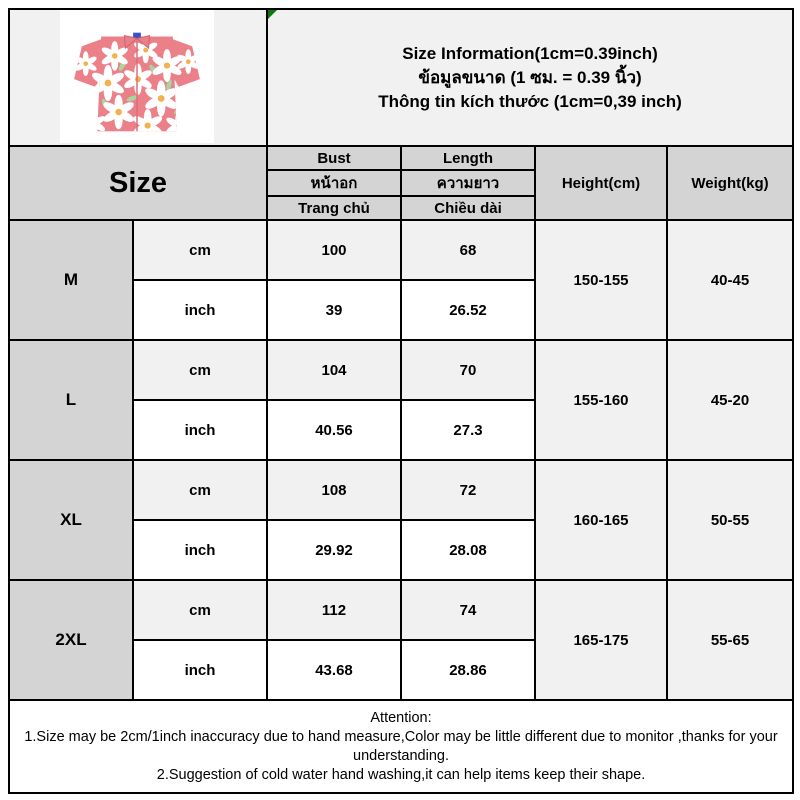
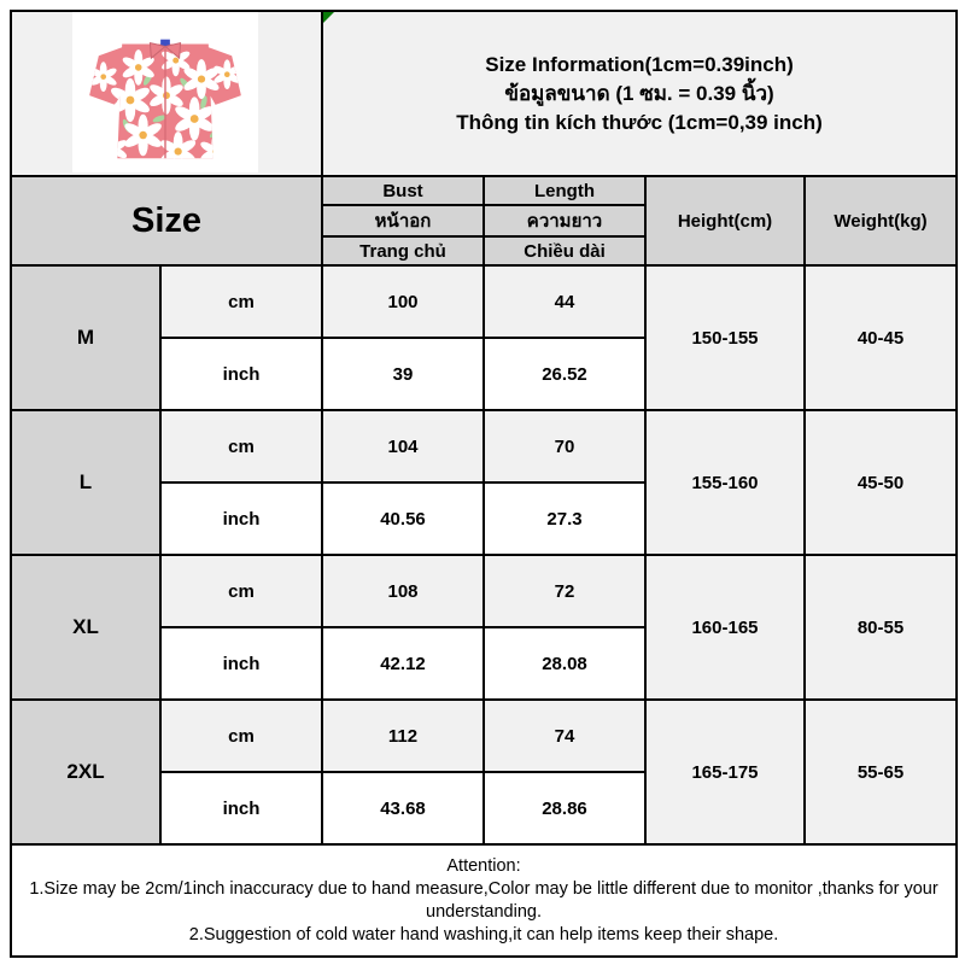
  	Size Information(1cm=0.39inch) ข้อมูลขนาด (1 ซม. = 0.39 นิ้ว) Thông tin kích thước (1cm=0,39 inch)
  Size	Bust	Length	Height(cm)	Weight(kg)
  หน้าอก	ความยาว
  Trang chủ	Chiều dài
- M	cm	100	68	150-155	40-45
+ M	cm	100	44	150-155	40-45
  inch	39	26.52
- L	cm	104	70	155-160	45-20
+ L	cm	104	70	155-160	45-50
  inch	40.56	27.3
- XL	cm	108	72	160-165	50-55
+ XL	cm	108	72	160-165	80-55
- inch	29.92	28.08
+ inch	42.12	28.08
  2XL	cm	112	74	165-175	55-65
  inch	43.68	28.86
  Attention: 1.Size may be 2cm/1inch inaccuracy due to hand measure,Color may be little different due to monitor ,thanks for your understanding. 2.Suggestion of cold water hand washing,it can help items keep their shape.
